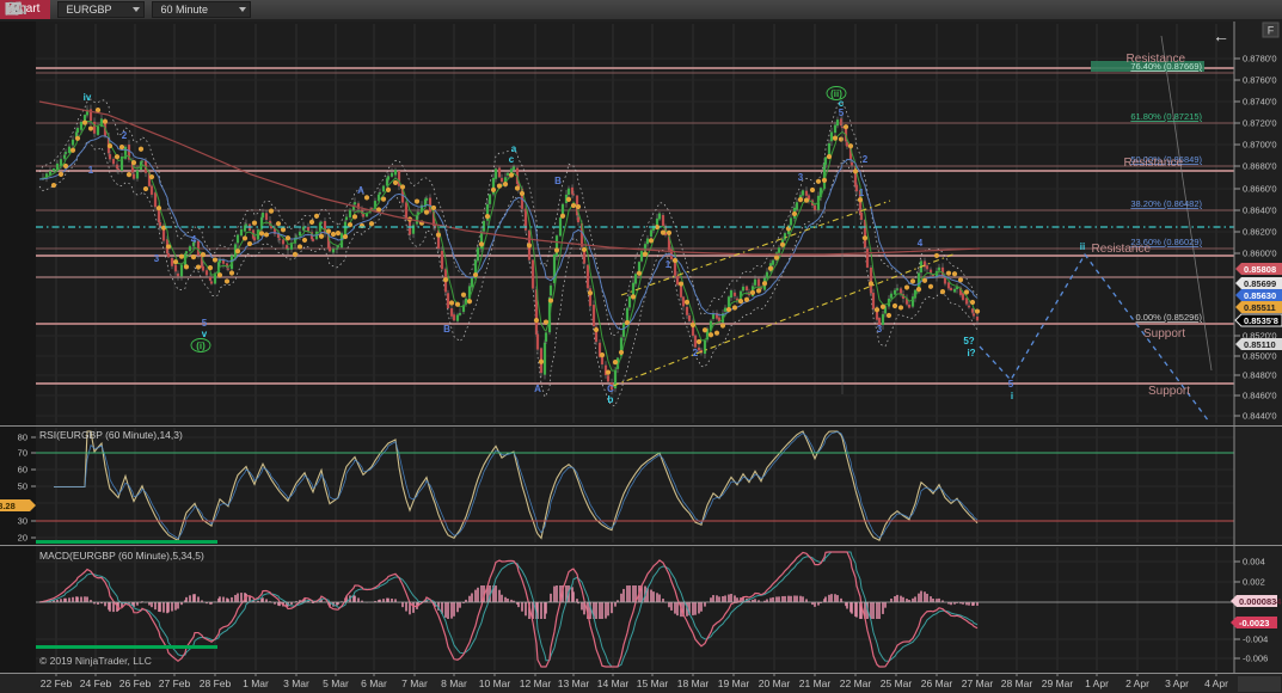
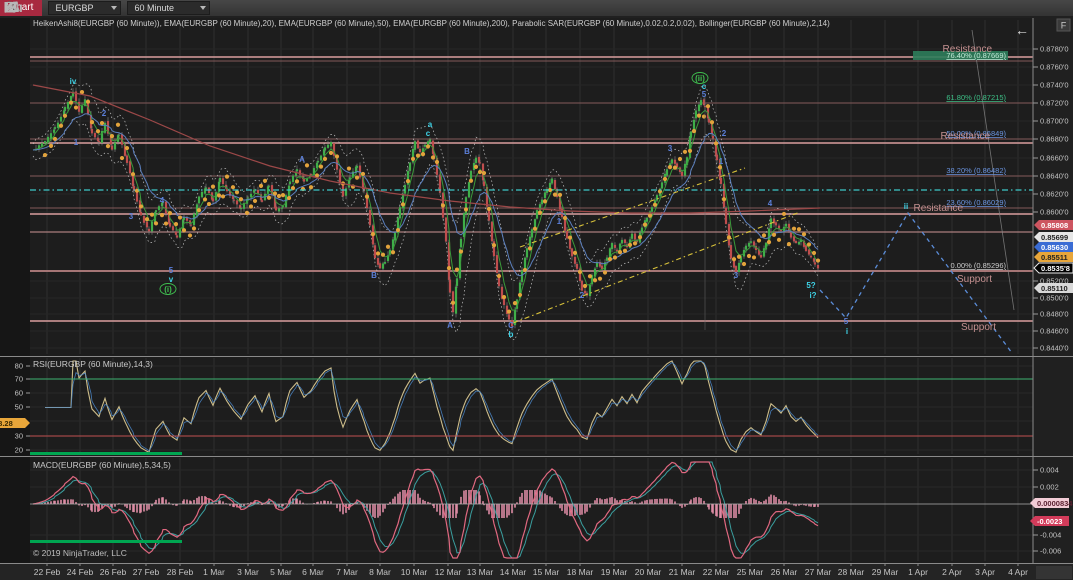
  hart
  EURGBP
  60 Minute
  0.8780'0
  0.8760'0
  0.8740'0
  0.8720'0
  0.8700'0
  0.8680'0
  0.8660'0
  0.8640'0
  0.8620'0
  0.8600'0
  0.8520'0
  0.8500'0
  0.8480'0
  0.8460'0
  0.8440'0
  80
  70
  60
  50
  30
  20
  0.004
  0.002
  -0.004
  -0.006
  22 Feb
  24 Feb
  26 Feb
  27 Feb
  28 Feb
  1 Mar
  3 Mar
  5 Mar
  6 Mar
  7 Mar
  8 Mar
  10 Mar
  12 Mar
  13 Mar
  14 Mar
  15 Mar
  18 Mar
  19 Mar
  20 Mar
  21 Mar
  22 Mar
  25 Mar
  26 Mar
  27 Mar
  28 Mar
  29 Mar
  1 Apr
  2 Apr
  3 Apr
  4 Apr
  76.40% (0.87669)
  61.80% (0.87215)
  50.00% (0.86849)
  38.20% (0.86482)
  23.60% (0.86029)
  0.00% (0.85296)
  Resistance
  Resistance
  Resistance
  Support
  Support
  iv
  2
  1
  3
  4
  5
  v
  (i)
  A
  a
  c
  B
  B
  A
  C
  b
  1
  2
  3
  (ii)
  c
  5
  2
  1
  4
  3
  5?
  i?
  5
  i
  ii
  0.85808
  0.85699
  0.85630
  0.85511
  0.8535'8
  0.85110
  0.0000834
  -0.0023
  8.28
  ←
  F
+ HeikenAshi8(EURGBP (60 Minute)), EMA(EURGBP (60 Minute),20), EMA(EURGBP (60 Minute),50), EMA(EURGBP (60 Minute),200), Parabolic SAR(EURGBP (60 Minute),0.02,0.2,0.02), Bollinger(EURGBP (60 Minute),2,14)
  RSI(EURGBP (60 Minute),14,3)
  MACD(EURGBP (60 Minute),5,34,5)
  © 2019 NinjaTrader, LLC
